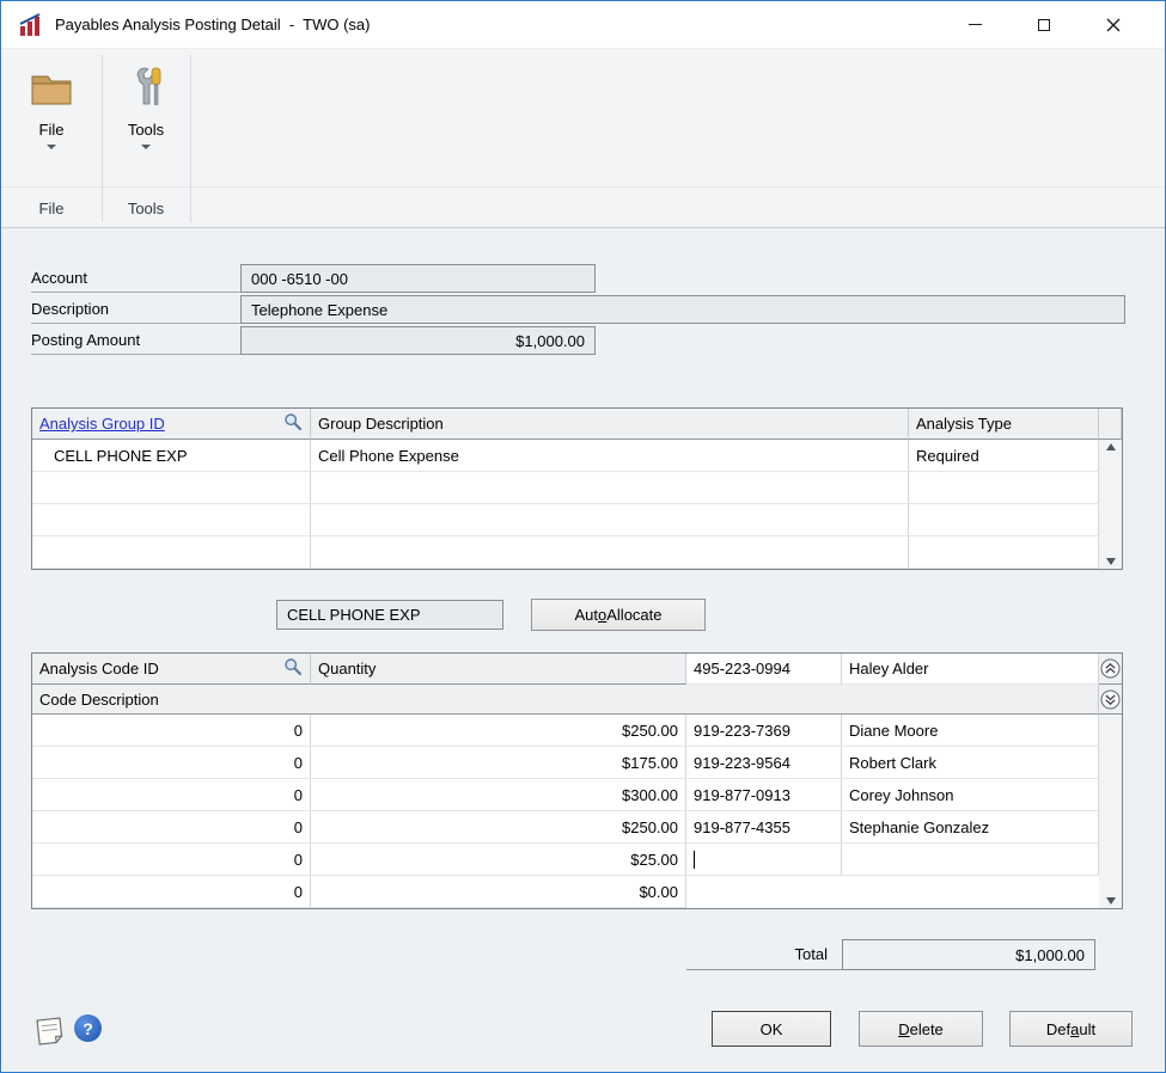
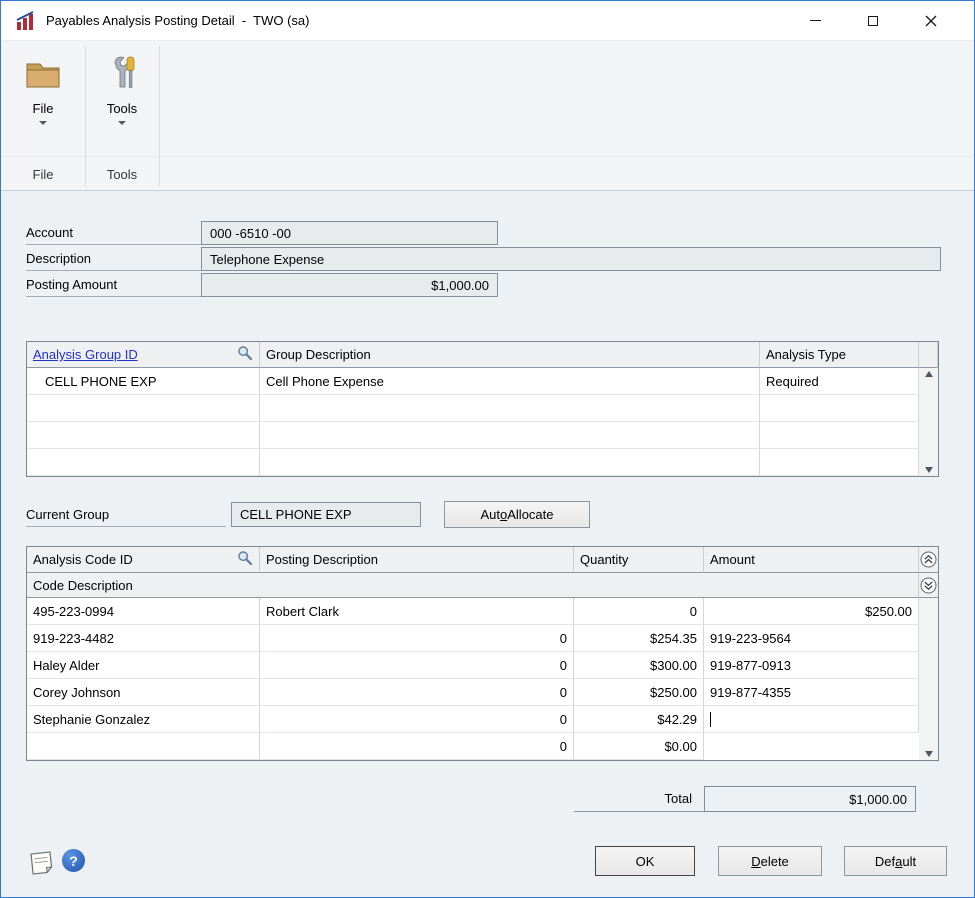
  Payables Analysis Posting Detail - TWO (sa)
  File
  File
  Tools
  Tools
  Account
  000 -6510 -00
  Description
  Telephone Expense
  Posting Amount
  $1,000.00
  Analysis Group ID
  Group Description
  Analysis Type
  CELL PHONE EXP
  Cell Phone Expense
  Required
+ Current Group
  CELL PHONE EXP
  Aut
  o
  Allocate
  Analysis Code ID
+ Posting Description
  Quantity
+ Amount
  Code Description
  495-223-0994
- Haley Alder
+ Robert Clark
  0
  $250.00
- 919-223-7369
+ 919-223-4482
- Diane Moore
  0
- $175.00
+ $254.35
  919-223-9564
- Robert Clark
+ Haley Alder
  0
  $300.00
  919-877-0913
  Corey Johnson
  0
  $250.00
  919-877-4355
  Stephanie Gonzalez
  0
- $25.00
+ $42.29
  0
  $0.00
  Total
  $1,000.00
  ?
  OK
  D
  elete
  Def
  a
  ult
